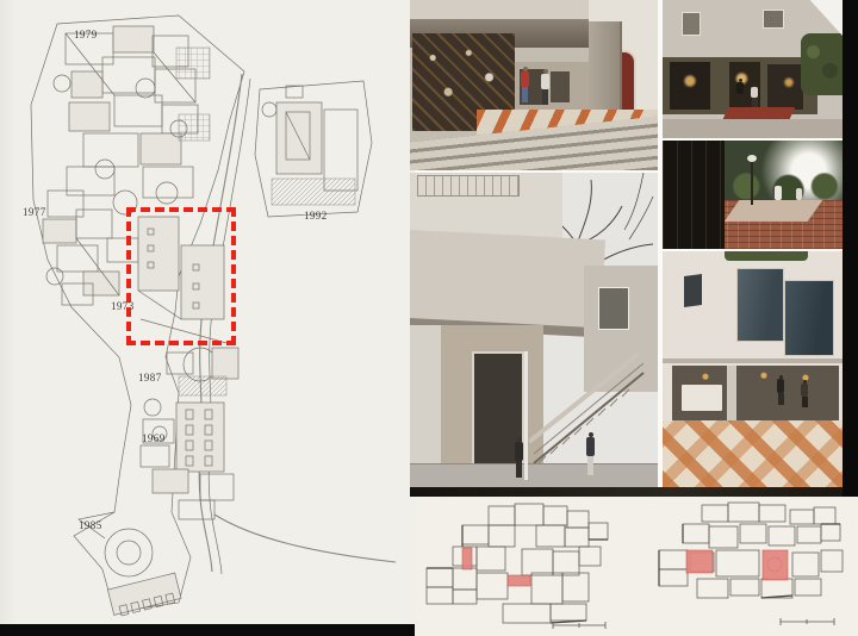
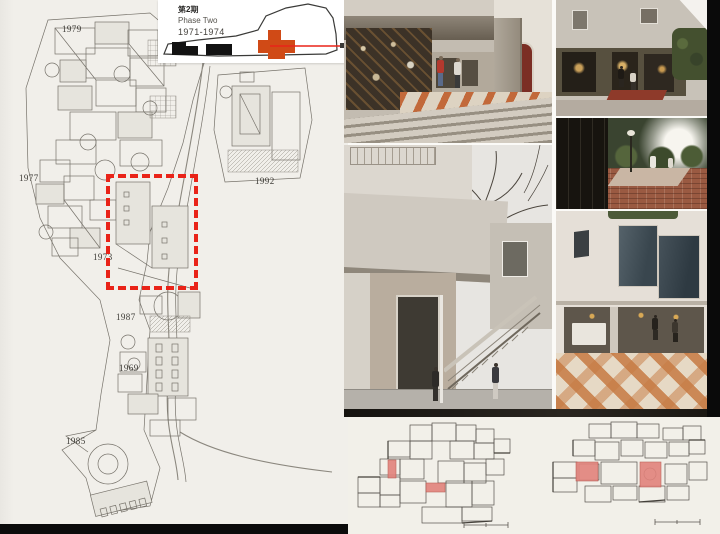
  1979
  1977
  1973
  1987
  1969
  1985
  1992
+ 第2期
+ Phase Two
+ 1971-1974
